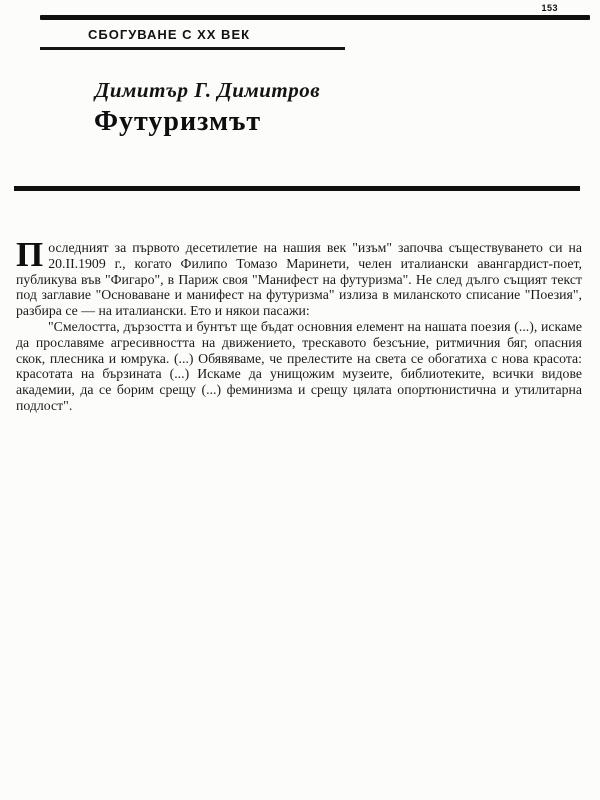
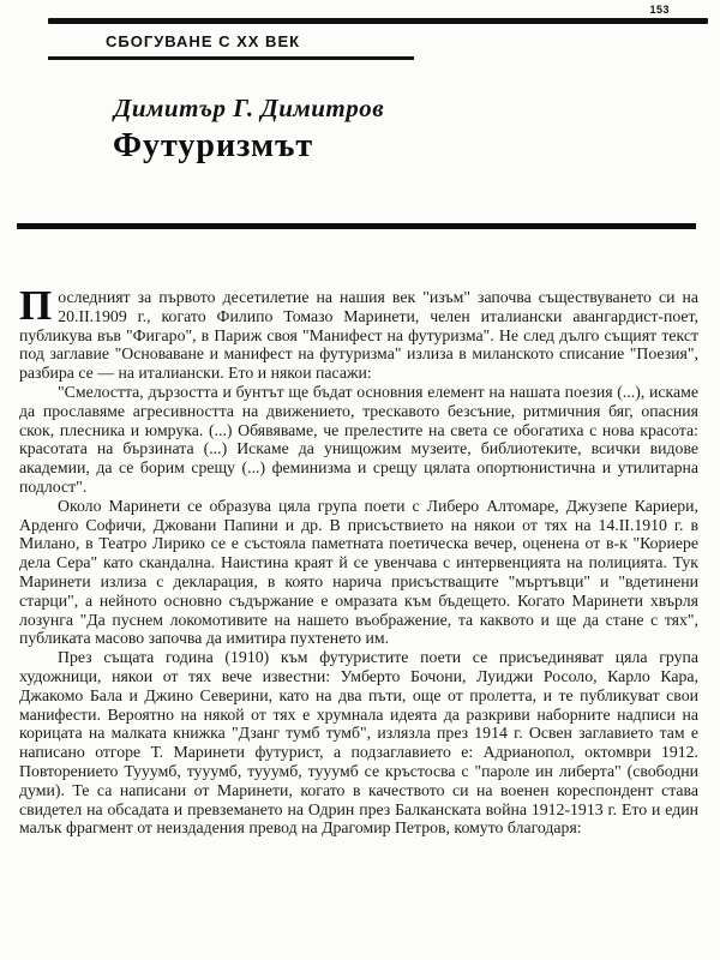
  153
  СБОГУВАНЕ С XX ВЕК
  Димитър Г. Димитров
  Футуризмът
  П
  оследният за първото десетилетие на нашия век "изъм" започва съществуването си на 20.II.1909 г., когато Филипо Томазо Маринети, челен италиански авангардист-поет, публикува във "Фигаро", в Париж своя "Манифест на футуризма". Не след дълго същият текст под заглавие "Основаване и манифест на футуризма" излиза в миланското списание "Поезия", разбира се — на италиански. Ето и някои пасажи:
  "Смелостта, дързостта и бунтът ще бъдат основния елемент на нашата поезия (...), искаме да прославяме агресивността на движението, трескавото безсъние, ритмичния бяг, опасния скок, плесника и юмрука. (...) Обявяваме, че прелестите на света се обогатиха с нова красота: красотата на бързината (...) Искаме да унищожим музеите, библиотеките, всички видове академии, да се борим срещу (...) феминизма и срещу цялата опортюнистична и утилитарна подлост".
+ Около Маринети се образува цяла група поети с Либеро Алтомаре, Джузепе Кариери, Арденго Софичи, Джовани Папини и др. В присъствието на някои от тях на 14.II.1910 г. в Милано, в Театро Лирико се е състояла паметната поетическа вечер, оценена от в-к "Кориере дела Сера" като скандална. Наистина краят й се увенчава с интервенцията на полицията. Тук Маринети излиза с декларация, в която нарича присъстващите "мъртъвци" и "вдетинени старци", а нейното основно съдържание е омразата към бъдещето. Когато Маринети хвърля лозунга "Да пуснем локомотивите на нашето въображение, та каквото и ще да стане с тях", публиката масово започва да имитира пухтенето им.
+ През същата година (1910) към футуристите поети се присъединяват цяла група художници, някои от тях вече известни: Умберто Бочони, Луиджи Росоло, Карло Кара, Джакомо Бала и Джино Северини, като на два пъти, още от пролетта, и те публикуват свои манифести. Вероятно на някой от тях е хрумнала идеята да разкриви наборните надписи на корицата на малката книжка "Дзанг тумб тумб", излязла през 1914 г. Освен заглавието там е написано отгоре Т. Маринети футурист, а подзаглавието е: Адрианопол, октомври 1912. Повторението Тууумб, тууумб, тууумб, тууумб се кръстосва с "пароле ин либерта" (свободни думи). Те са написани от Маринети, когато в качеството си на военен кореспондент става свидетел на обсадата и превземането на Одрин през Балканската война 1912-1913 г. Ето и един малък фрагмент от неиздадения превод на Драгомир Петров, комуто благодаря:
